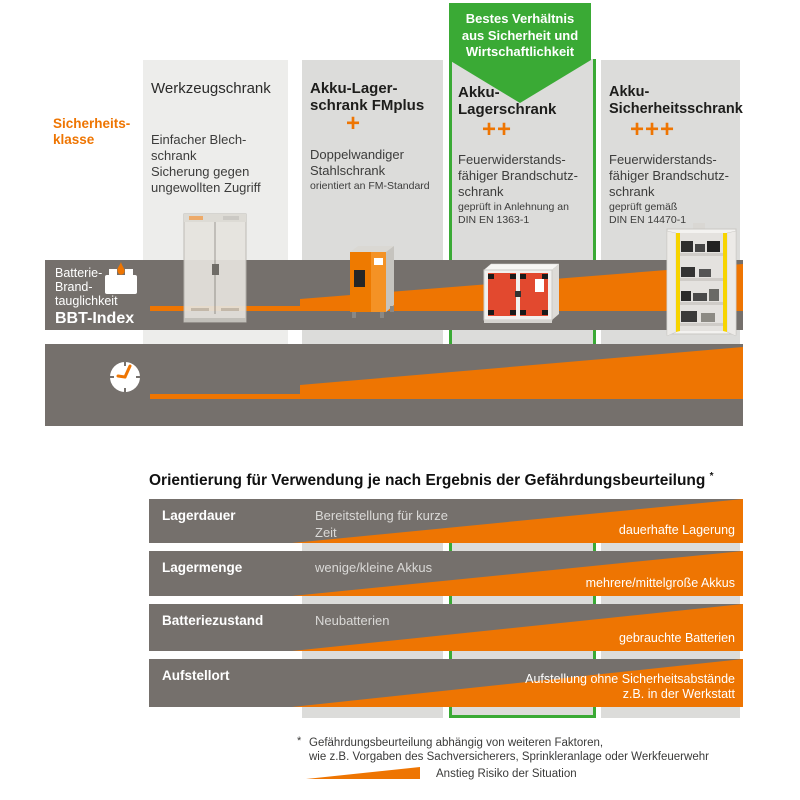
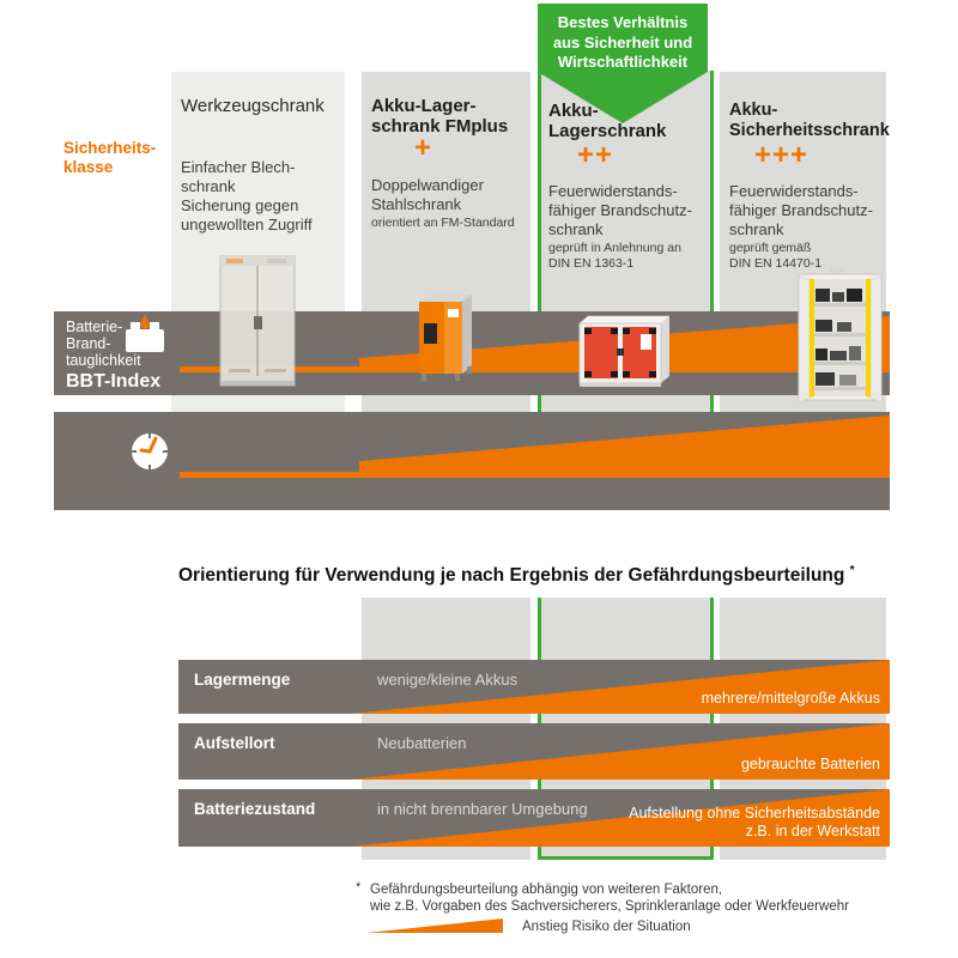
  Bestes Verhältnis
  aus Sicherheit und
  Wirtschaftlichkeit
  Sicherheits-
  klasse
  Werkzeugschrank
  Einfacher Blech-
  schrank
  Sicherung gegen
  ungewollten Zugriff
  Akku-Lager-
  schrank FMplus
  +
  Doppelwandiger
  Stahlschrank
  orientiert an FM-Standard
  Akku-
  Lagerschrank
  ++
  Feuerwiderstands-
  fähiger Brandschutz-
  schrank
  geprüft in Anlehnung an
  DIN EN 1363-1
  Akku-
  Sicherheitsschrank
  +++
  Feuerwiderstands-
  fähiger Brandschutz-
  schrank
  geprüft gemäß
  DIN EN 14470-1
  Batterie-
  Brand-
  tauglichkeit
  BBT-Index
  Orientierung für Verwendung je nach Ergebnis der Gefährdungsbeurteilung *
- Lagerdauer
- Bereitstellung für kurze
- Zeit
- dauerhafte Lagerung
  Lagermenge
  wenige/kleine Akkus
  mehrere/mittelgroße Akkus
- Batteriezustand
+ Aufstellort
  Neubatterien
  gebrauchte Batterien
- Aufstellort
+ Batteriezustand
+ in nicht brennbarer Umgebung
  Aufstellung ohne Sicherheitsabstände
  z.B. in der Werkstatt
  *
  Gefährdungsbeurteilung abhängig von weiteren Faktoren,
  wie z.B. Vorgaben des Sachversicherers, Sprinkleranlage oder Werkfeuerwehr
  Anstieg Risiko der Situation
